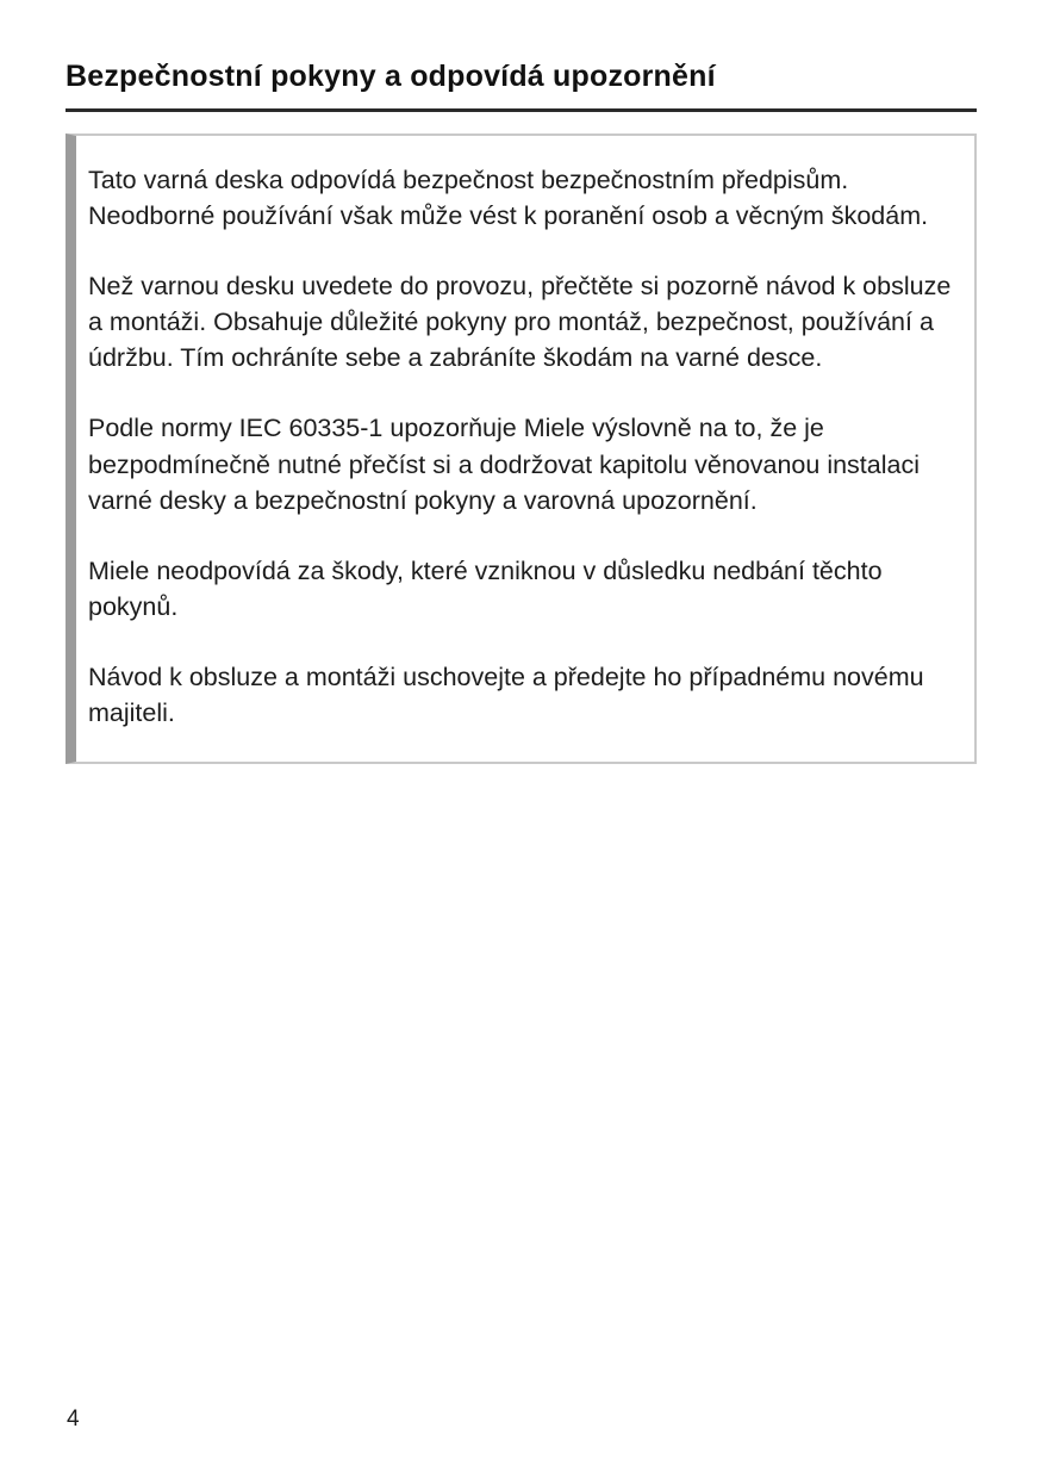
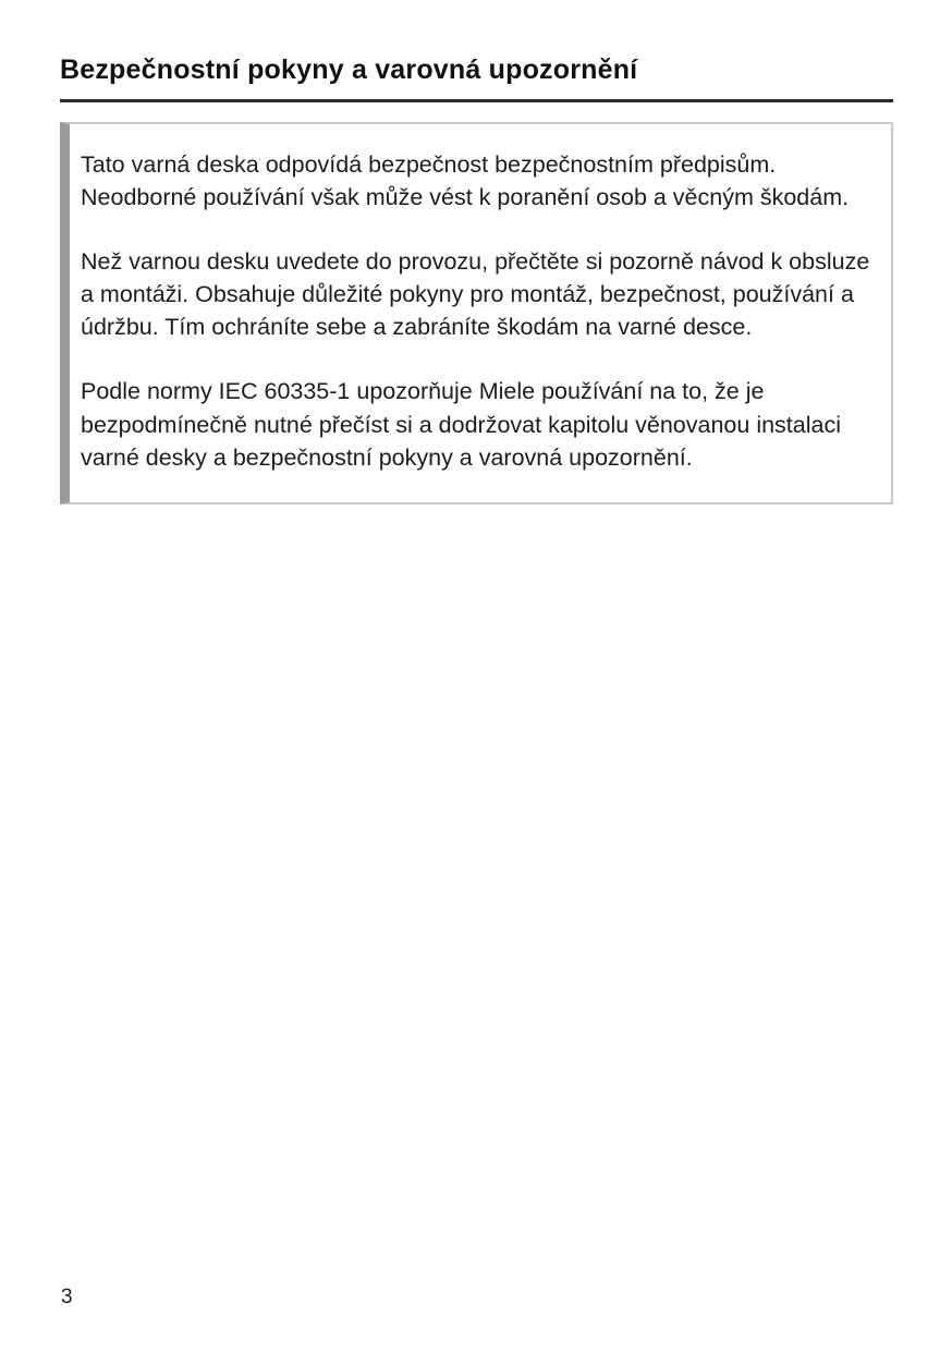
- Bezpečnostní pokyny a odpovídá upozornění
+ Bezpečnostní pokyny a varovná upozornění
  Tato varná deska odpovídá bezpečnost bezpečnostním předpisům. Neodborné používání však může vést k poranění osob a věcným škodám.
  Než varnou desku uvedete do provozu, přečtěte si pozorně návod k obsluze a montáži. Obsahuje důležité pokyny pro montáž, bezpečnost, používání a údržbu. Tím ochráníte sebe a zabráníte škodám na varné desce.
- Podle normy IEC 60335-1 upozorňuje Miele výslovně na to, že je bezpodmínečně nutné přečíst si a dodržovat kapitolu věnovanou instalaci varné desky a bezpečnostní pokyny a varovná upozornění.
+ Podle normy IEC 60335-1 upozorňuje Miele používání na to, že je bezpodmínečně nutné přečíst si a dodržovat kapitolu věnovanou instalaci varné desky a bezpečnostní pokyny a varovná upozornění.
- Miele neodpovídá za škody, které vzniknou v důsledku nedbání těchto pokynů.
- Návod k obsluze a montáži uschovejte a předejte ho případnému novému majiteli.
- 4
+ 3
